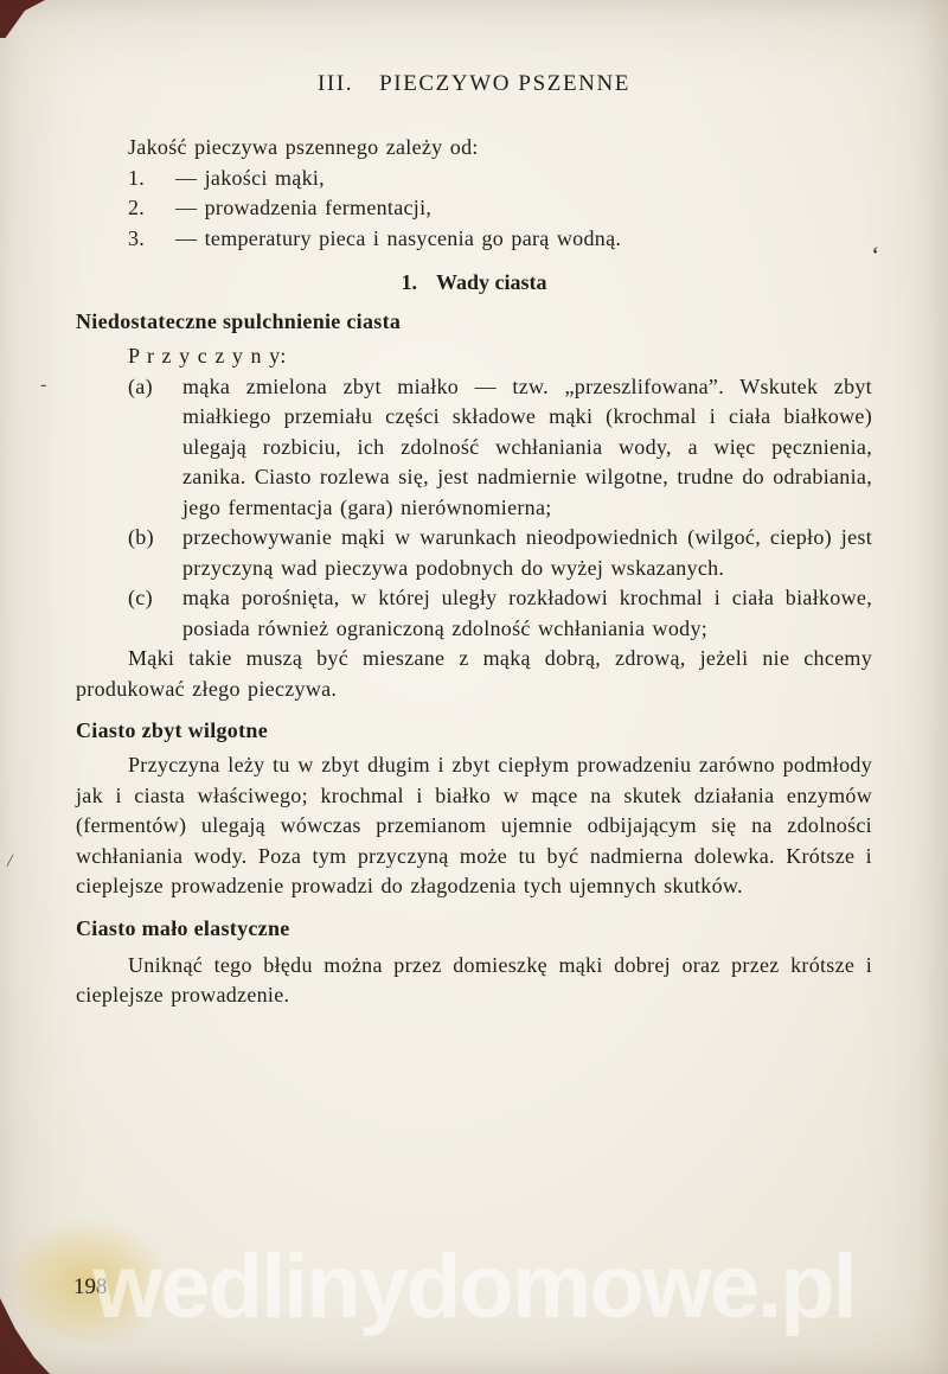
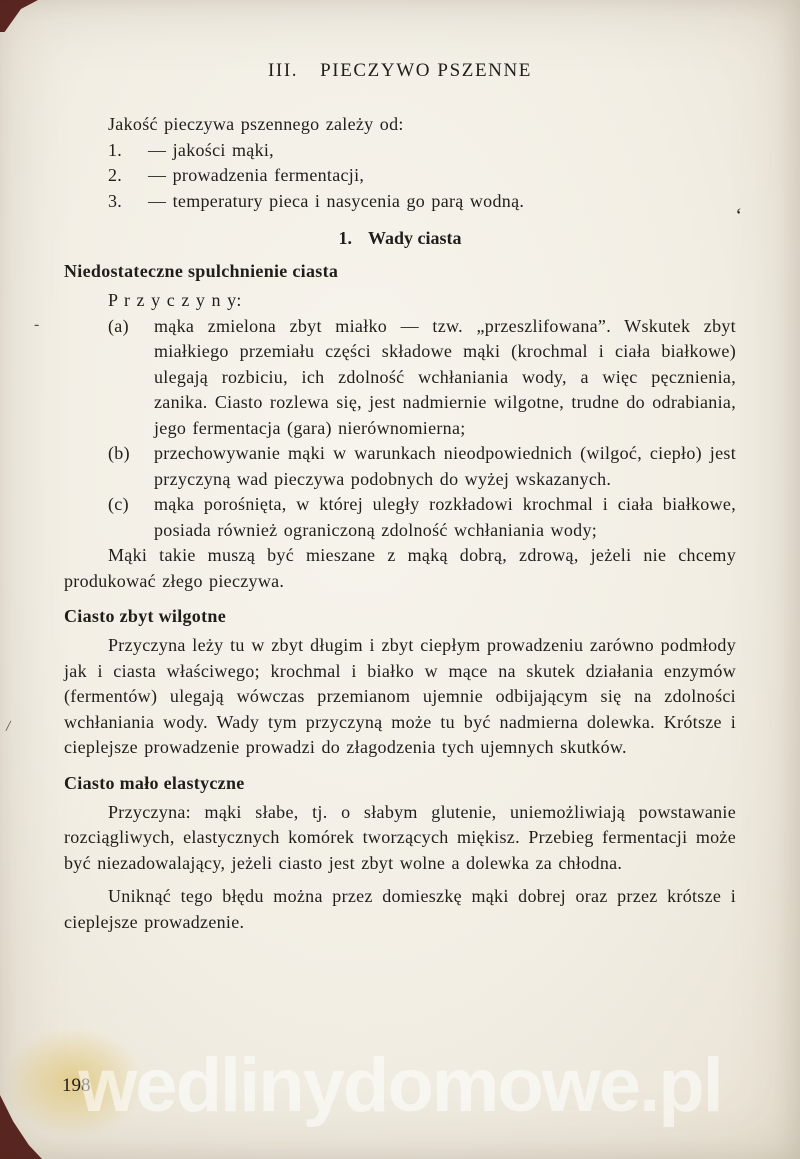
  ‘
  -
  III. PIECZYWO PSZENNE
  Jakość pieczywa pszennego zależy od:
  1.
  — jakości mąki,
  2.
  — prowadzenia fermentacji,
  3.
  — temperatury pieca i nasycenia go parą wodną.
  1. Wady ciasta
  Niedostateczne spulchnienie ciasta
  P r z y c z y n y:
  (a)
  mąka zmielona zbyt miałko — tzw. „przeszlifowana”. Wskutek zbyt miałkiego przemiału części składowe mąki (krochmal i ciała białkowe) ulegają rozbiciu, ich zdolność wchłaniania wody, a więc pęcznienia, zanika. Ciasto rozlewa się, jest nadmiernie wilgotne, trudne do odrabiania, jego fermentacja (gara) nierównomierna;
  (b)
  przechowywanie mąki w warunkach nieodpowiednich (wilgoć, ciepło) jest przyczyną wad pieczywa podobnych do wyżej wskazanych.
  (c)
  mąka porośnięta, w której uległy rozkładowi krochmal i ciała białkowe, posiada również ograniczoną zdolność wchłaniania wody;
  Mąki takie muszą być mieszane z mąką dobrą, zdrową, jeżeli nie chcemy produkować złego pieczywa.
  Ciasto zbyt wilgotne
- Przyczyna leży tu w zbyt długim i zbyt ciepłym prowadzeniu zarówno podmłody jak i ciasta właściwego; krochmal i białko w mące na skutek działania enzymów (fermentów) ulegają wówczas przemianom ujemnie odbijającym się na zdolności wchłaniania wody. Poza tym przyczyną może tu być nadmierna dolewka. Krótsze i cieplejsze prowadzenie prowadzi do złagodzenia tych ujemnych skutków.
+ Przyczyna leży tu w zbyt długim i zbyt ciepłym prowadzeniu zarówno podmłody jak i ciasta właściwego; krochmal i białko w mące na skutek działania enzymów (fermentów) ulegają wówczas przemianom ujemnie odbijającym się na zdolności wchłaniania wody. Wady tym przyczyną może tu być nadmierna dolewka. Krótsze i cieplejsze prowadzenie prowadzi do złagodzenia tych ujemnych skutków.
  Ciasto mało elastyczne
+ Przyczyna: mąki słabe, tj. o słabym glutenie, uniemożliwiają powstawanie rozciągliwych, elastycznych komórek tworzących miękisz. Przebieg fermentacji może być niezadowalający, jeżeli ciasto jest zbyt wolne a dolewka za chłodna.
  Uniknąć tego błędu można przez domieszkę mąki dobrej oraz przez krótsze i cieplejsze prowadzenie.
  198
  wedlinydomowe.pl
